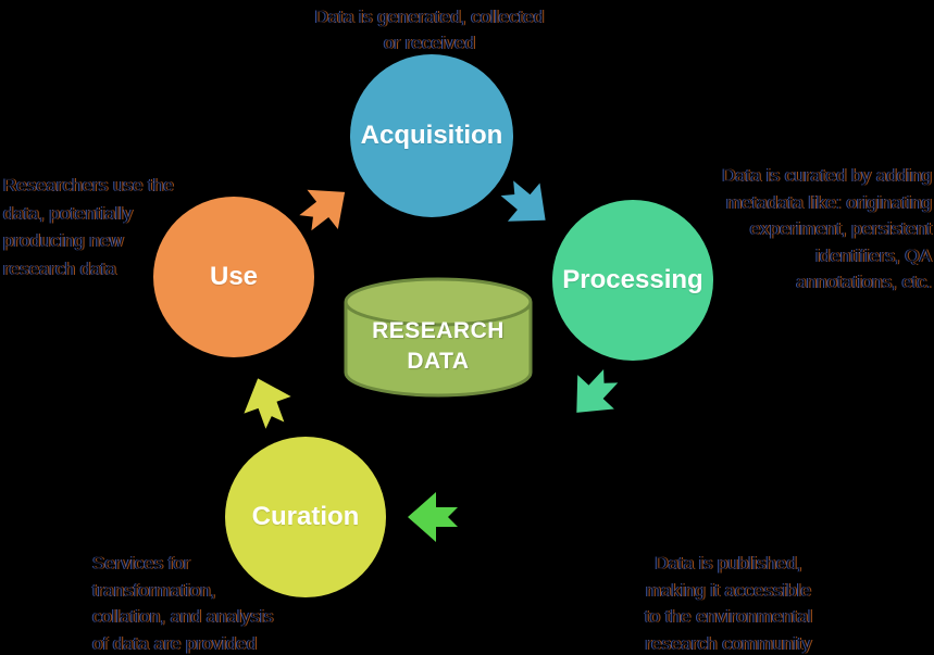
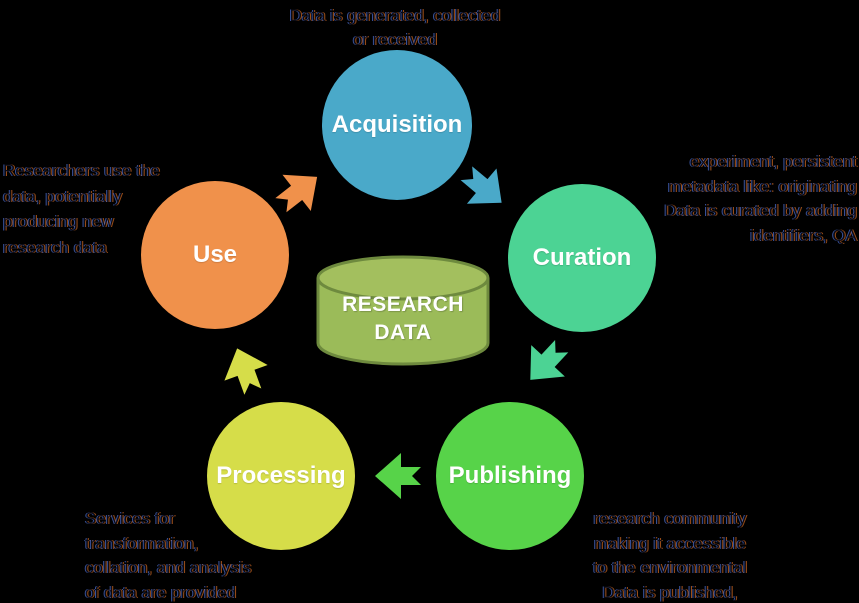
  Data is generated, collected
  or received
- Data is curated by adding
+ experiment, persistent
  metadata like: originating
- experiment, persistent
+ Data is curated by adding
  identifiers, QA
- annotations, etc.
  Researchers use the
  data, potentially
  producing new
  research data
  Services for
  transformation,
  collation, and analysis
  of data are provided
- Data is published,
+ research community
  making it accessible
  to the environmental
- research community
+ Data is published,
  Acquisition
- Processing
+ Curation
+ Publishing
- Curation
+ Processing
  Use
  RESEARCH
  DATA
